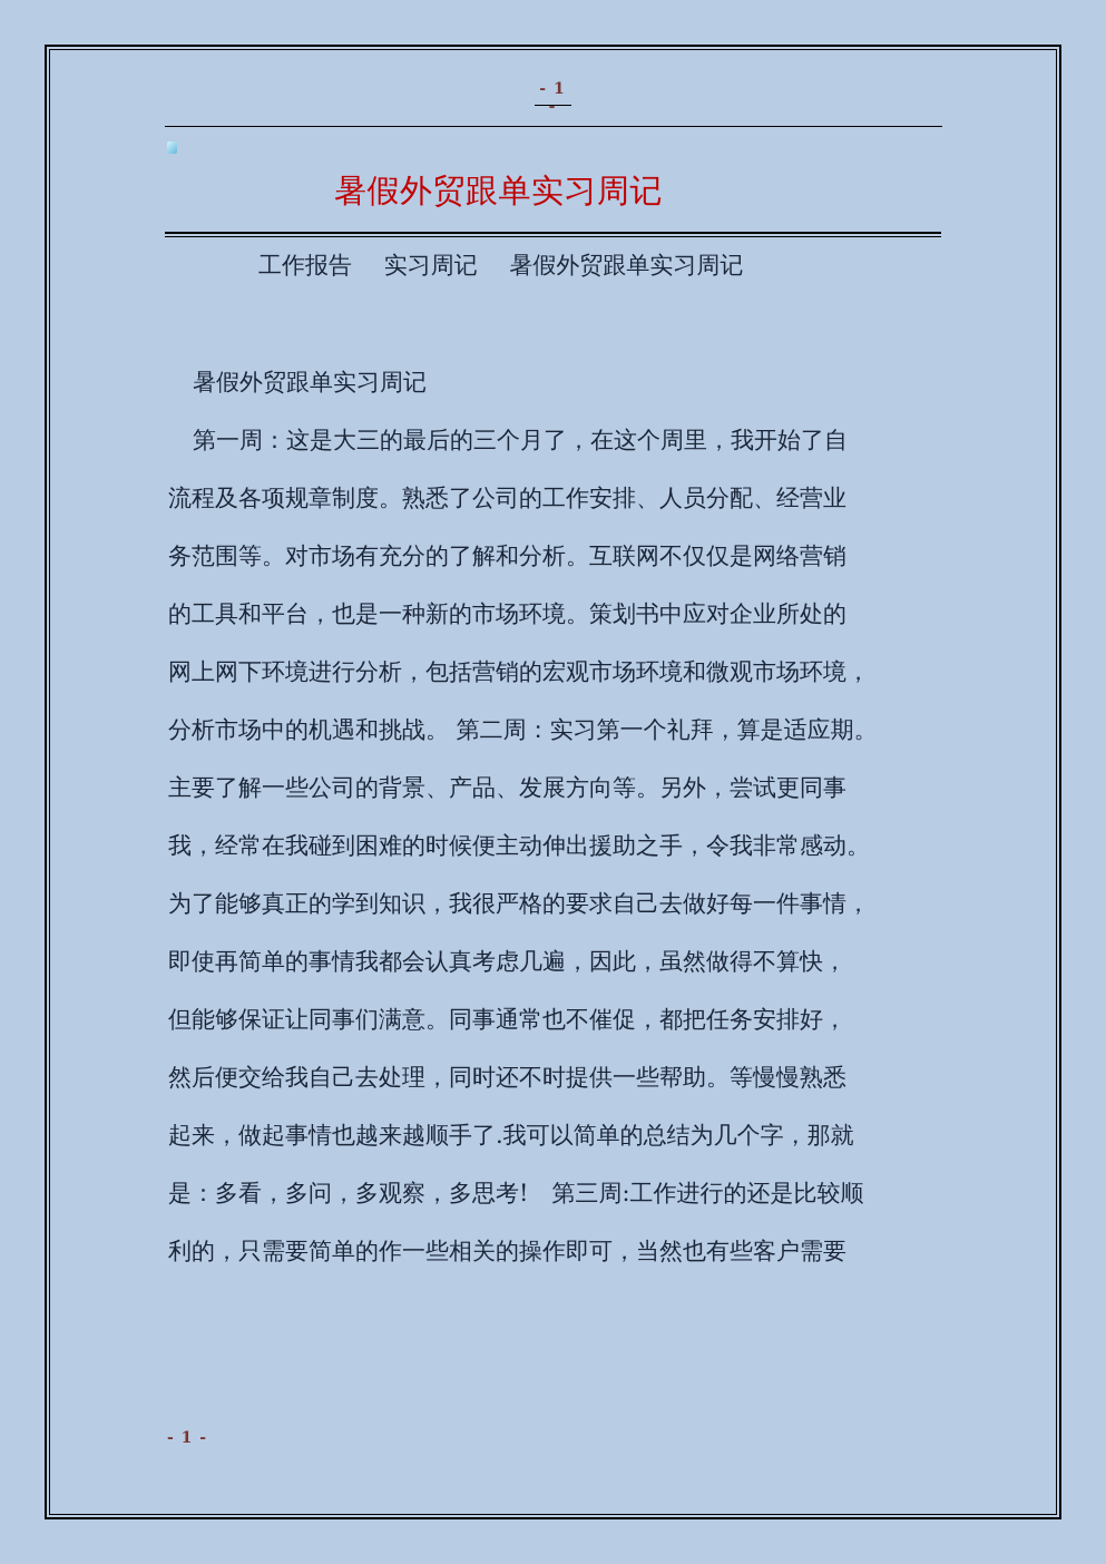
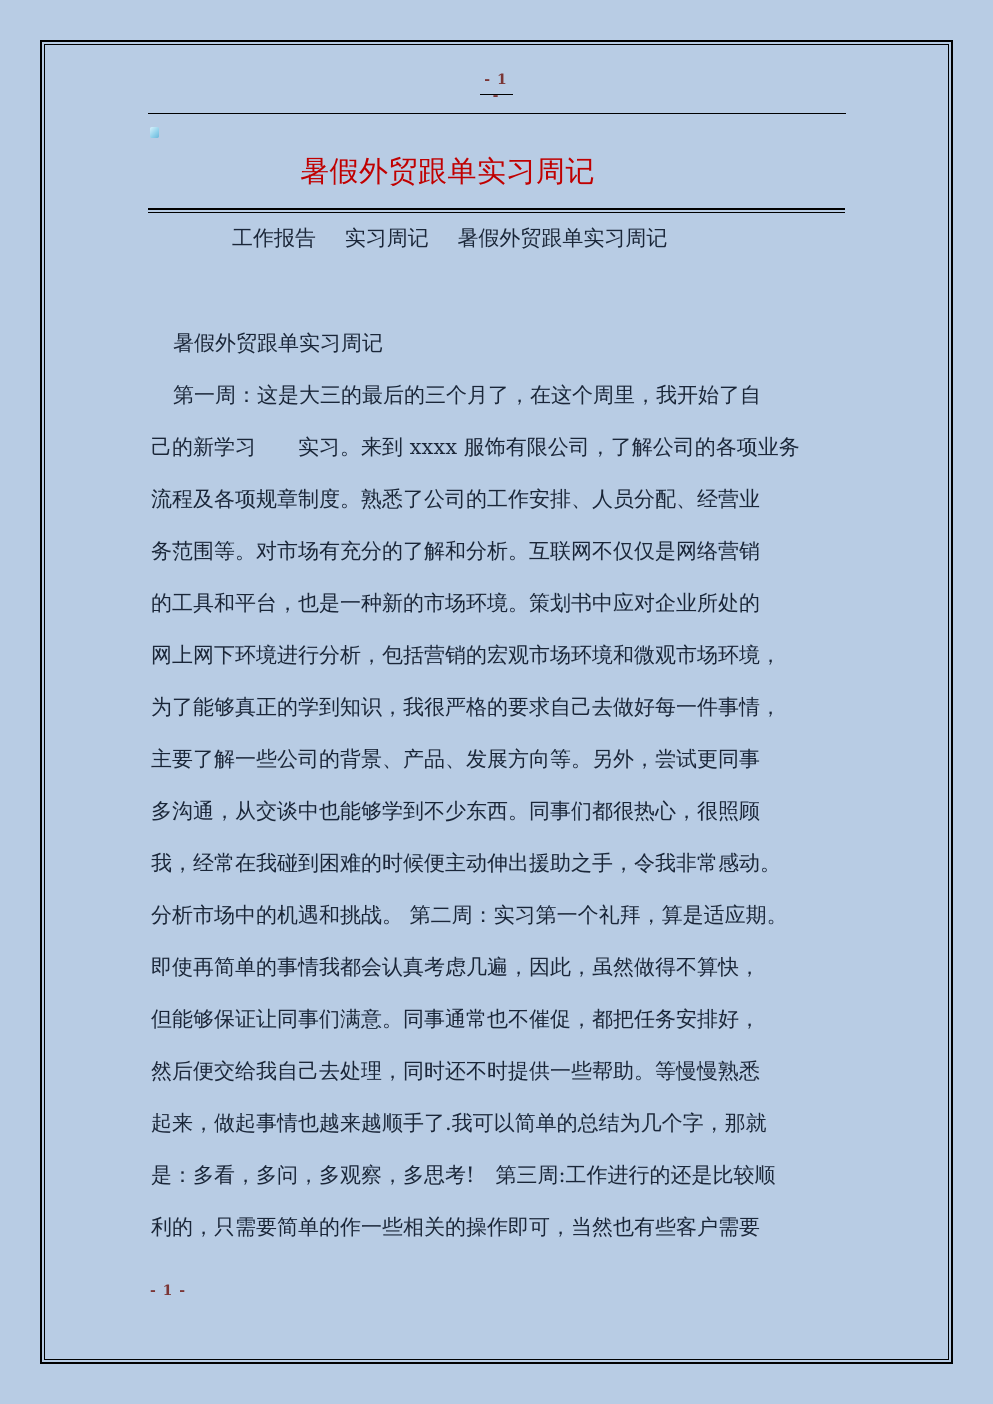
  - 1 -
  暑假外贸跟单实习周记
  工作报告 实习周记 暑假外贸跟单实习周记
  暑假外贸跟单实习周记
  第一周：这是大三的最后的三个月了，在这个周里，我开始了自
+ 己的新学习 实习。来到 xxxx 服饰有限公司，了解公司的各项业务
  流程及各项规章制度。熟悉了公司的工作安排、人员分配、经营业
  务范围等。对市场有充分的了解和分析。互联网不仅仅是网络营销
  的工具和平台，也是一种新的市场环境。策划书中应对企业所处的
  网上网下环境进行分析，包括营销的宏观市场环境和微观市场环境，
- 分析市场中的机遇和挑战。 第二周：实习第一个礼拜，算是适应期。
+ 为了能够真正的学到知识，我很严格的要求自己去做好每一件事情，
  主要了解一些公司的背景、产品、发展方向等。另外，尝试更同事
+ 多沟通，从交谈中也能够学到不少东西。同事们都很热心，很照顾
  我，经常在我碰到困难的时候便主动伸出援助之手，令我非常感动。
- 为了能够真正的学到知识，我很严格的要求自己去做好每一件事情，
+ 分析市场中的机遇和挑战。 第二周：实习第一个礼拜，算是适应期。
  即使再简单的事情我都会认真考虑几遍，因此，虽然做得不算快，
  但能够保证让同事们满意。同事通常也不催促，都把任务安排好，
  然后便交给我自己去处理，同时还不时提供一些帮助。等慢慢熟悉
  起来，做起事情也越来越顺手了.我可以简单的总结为几个字，那就
  是：多看，多问，多观察，多思考! 第三周:工作进行的还是比较顺
  利的，只需要简单的作一些相关的操作即可，当然也有些客户需要
  - 1 -
